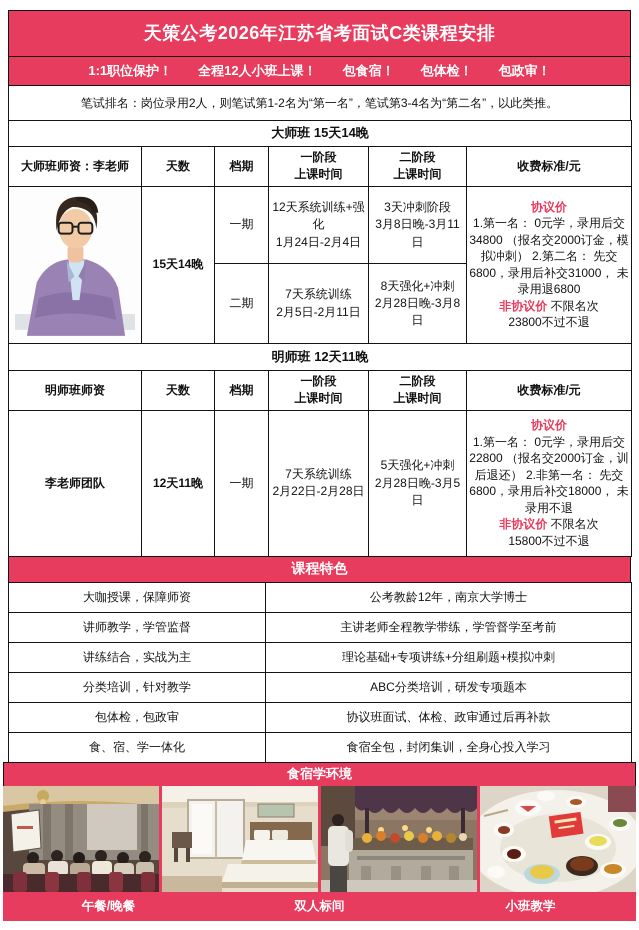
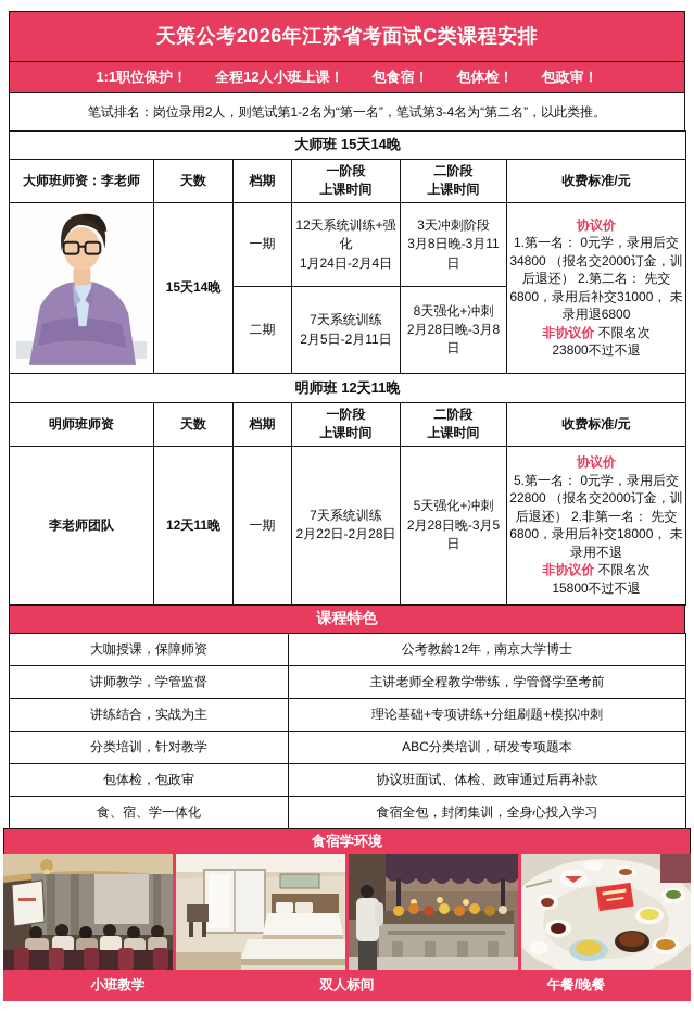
  天策公考2026年江苏省考面试C类课程安排
  1:1职位保护！
  全程12人小班上课！
  包食宿！
  包体检！
  包政审！
  笔试排名：岗位录用2人，则笔试第1-2名为“第一名”，笔试第3-4名为“第二名”，以此类推。
  大师班 15天14晚
  大师班师资：李老师	天数	档期	一阶段 上课时间	二阶段 上课时间	收费标准/元
- 	15天14晚	一期	12天系统训练+强化 1月24日-2月4日	3天冲刺阶段 3月8日晚-3月11日	协议价 1.第一名： 0元学，录用后交34800 （报名交2000订金，模拟冲刺） 2.第二名： 先交6800，录用后补交31000， 未录用退6800 非协议价 不限名次 23800不过不退
+ 	15天14晚	一期	12天系统训练+强化 1月24日-2月4日	3天冲刺阶段 3月8日晚-3月11日	协议价 1.第一名： 0元学，录用后交34800 （报名交2000订金，训后退还） 2.第二名： 先交6800，录用后补交31000， 未录用退6800 非协议价 不限名次 23800不过不退
  二期	7天系统训练 2月5日-2月11日	8天强化+冲刺 2月28日晚-3月8日
  明师班 12天11晚
  明师班师资	天数	档期	一阶段 上课时间	二阶段 上课时间	收费标准/元
- 李老师团队	12天11晚	一期	7天系统训练 2月22日-2月28日	5天强化+冲刺 2月28日晚-3月5日	协议价 1.第一名： 0元学，录用后交22800 （报名交2000订金，训后退还） 2.非第一名： 先交6800，录用后补交18000， 未录用不退 非协议价 不限名次 15800不过不退
+ 李老师团队	12天11晚	一期	7天系统训练 2月22日-2月28日	5天强化+冲刺 2月28日晚-3月5日	协议价 5.第一名： 0元学，录用后交22800 （报名交2000订金，训后退还） 2.非第一名： 先交6800，录用后补交18000， 未录用不退 非协议价 不限名次 15800不过不退
  课程特色
  大咖授课，保障师资	公考教龄12年，南京大学博士
  讲师教学，学管监督	主讲老师全程教学带练，学管督学至考前
  讲练结合，实战为主	理论基础+专项讲练+分组刷题+模拟冲刺
  分类培训，针对教学	ABC分类培训，研发专项题本
  包体检，包政审	协议班面试、体检、政审通过后再补款
  食、宿、学一体化	食宿全包，封闭集训，全身心投入学习
  食宿学环境
- 午餐/晚餐
+ 小班教学
  双人标间
- 小班教学
+ 午餐/晚餐
